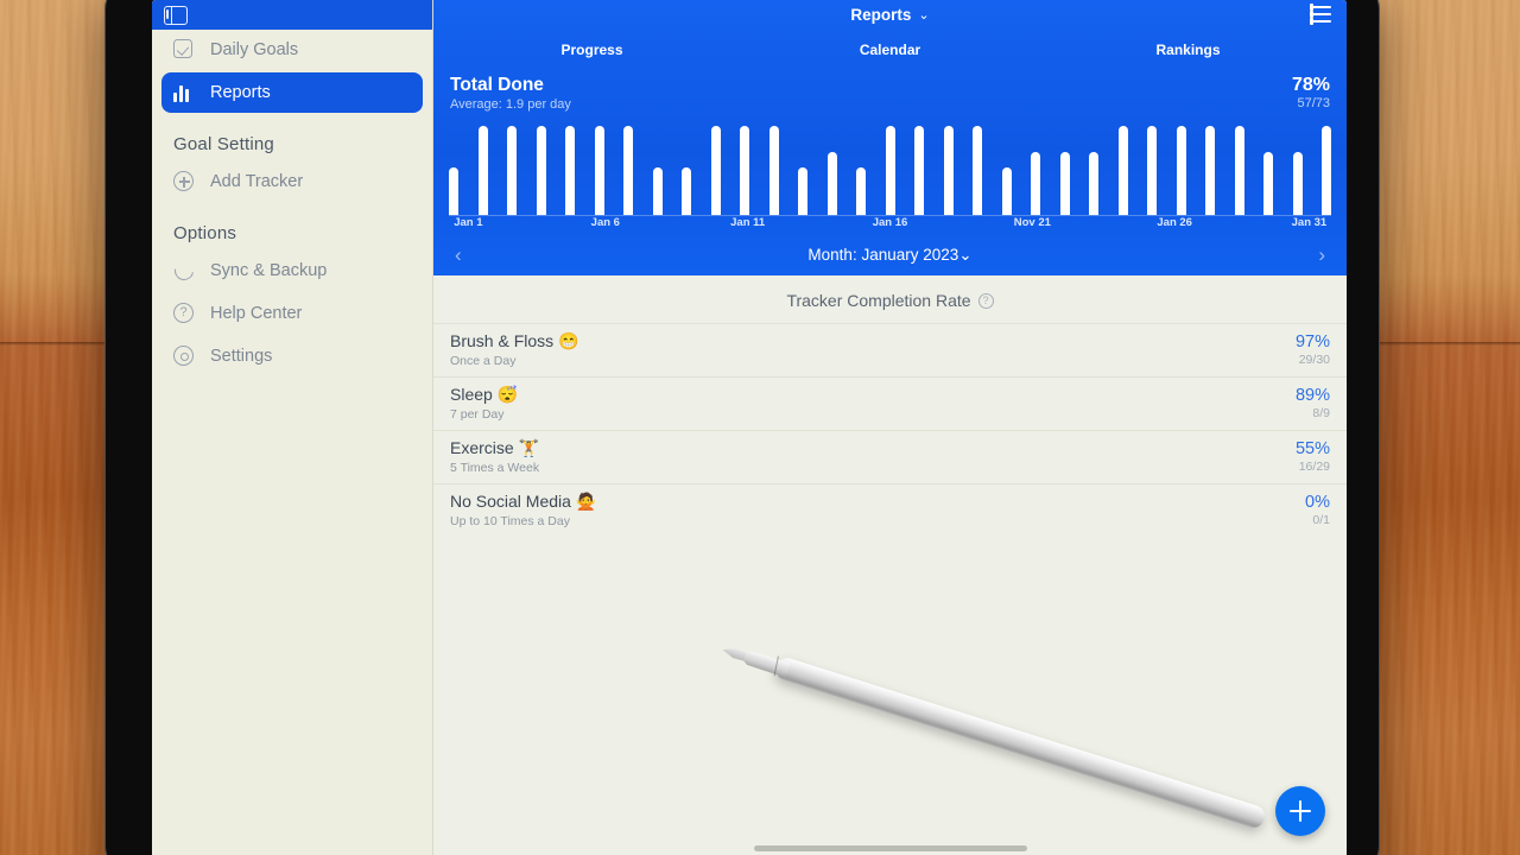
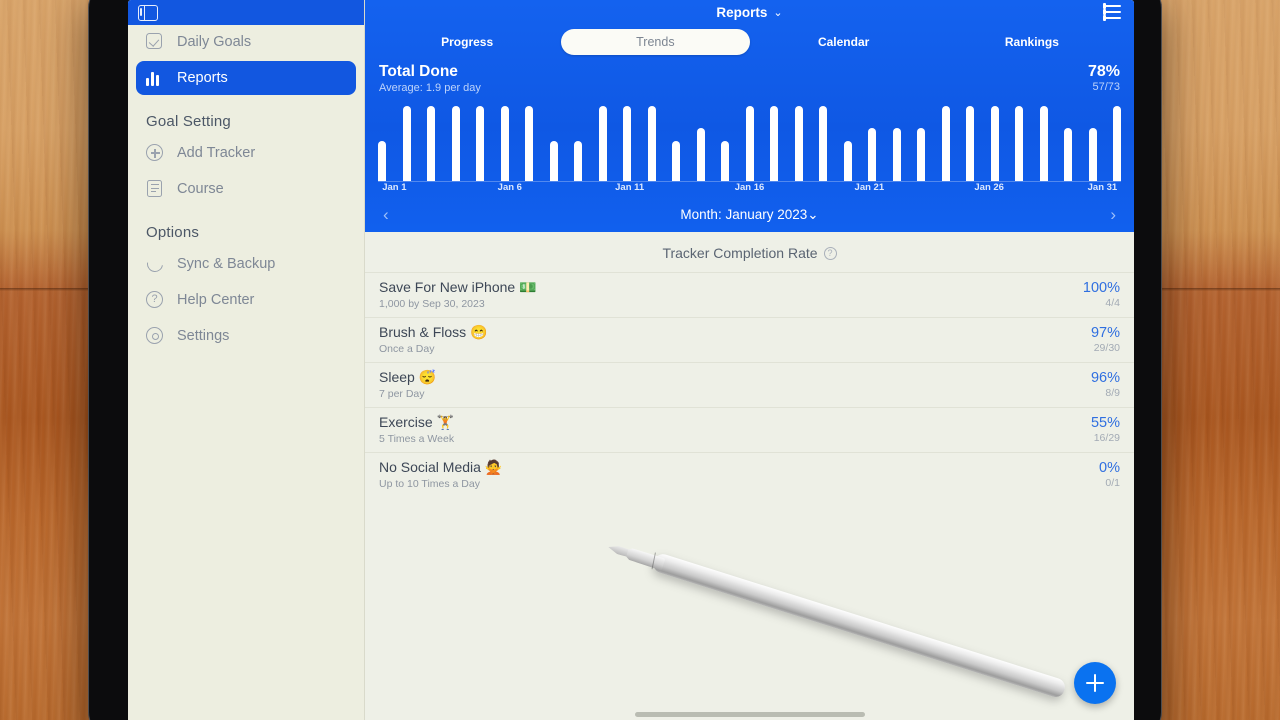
  Daily Goals
  Reports
  Goal Setting
  Add Tracker
+ Course
  Options
  Sync & Backup
  ?
  Help Center
  Settings
  Reports
  ⌄
  Progress
+ Trends
  Calendar
  Rankings
  Total Done
  Average: 1.9 per day
  78%
  57/73
  Jan 1
  Jan 6
  Jan 11
  Jan 16
- Nov 21
+ Jan 21
  Jan 26
  Jan 31
  ‹
  Month: January 2023⌄
  ›
  Tracker Completion Rate
  ?
+ Save For New iPhone 💵
+ 1,000 by Sep 30, 2023
+ 100%
+ 4/4
  Brush & Floss 😁
  Once a Day
  97%
  29/30
  Sleep 😴
  7 per Day
- 89%
+ 96%
  8/9
  Exercise 🏋️
  5 Times a Week
  55%
  16/29
  No Social Media 🙅
  Up to 10 Times a Day
  0%
  0/1
